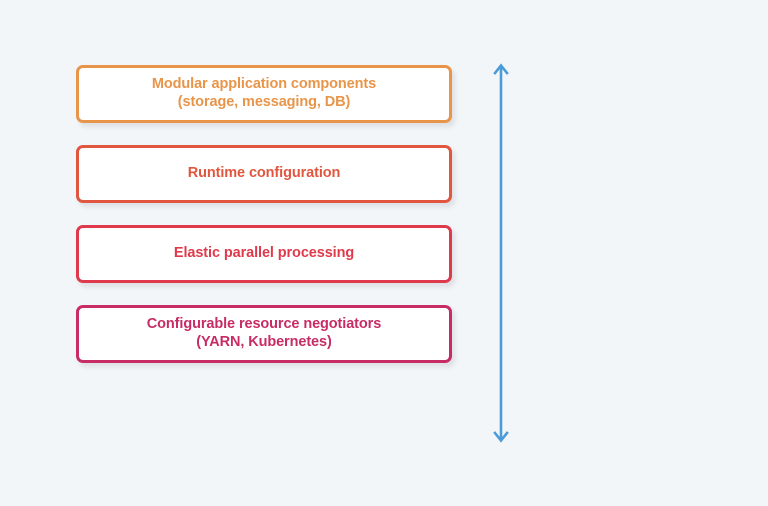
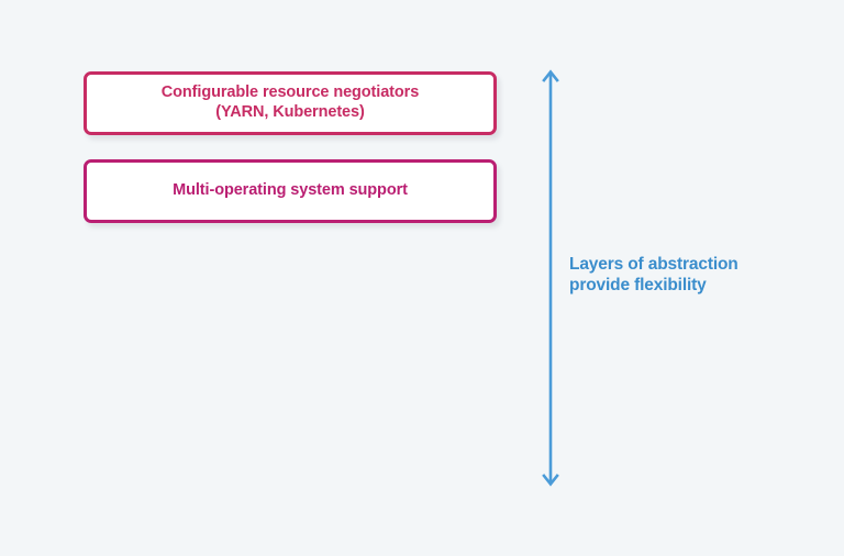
- Modular application components
- (storage, messaging, DB)
- Runtime configuration
- Elastic parallel processing
  Configurable resource negotiators
  (YARN, Kubernetes)
+ Multi-operating system support
+ Layers of abstraction
+ provide flexibility
